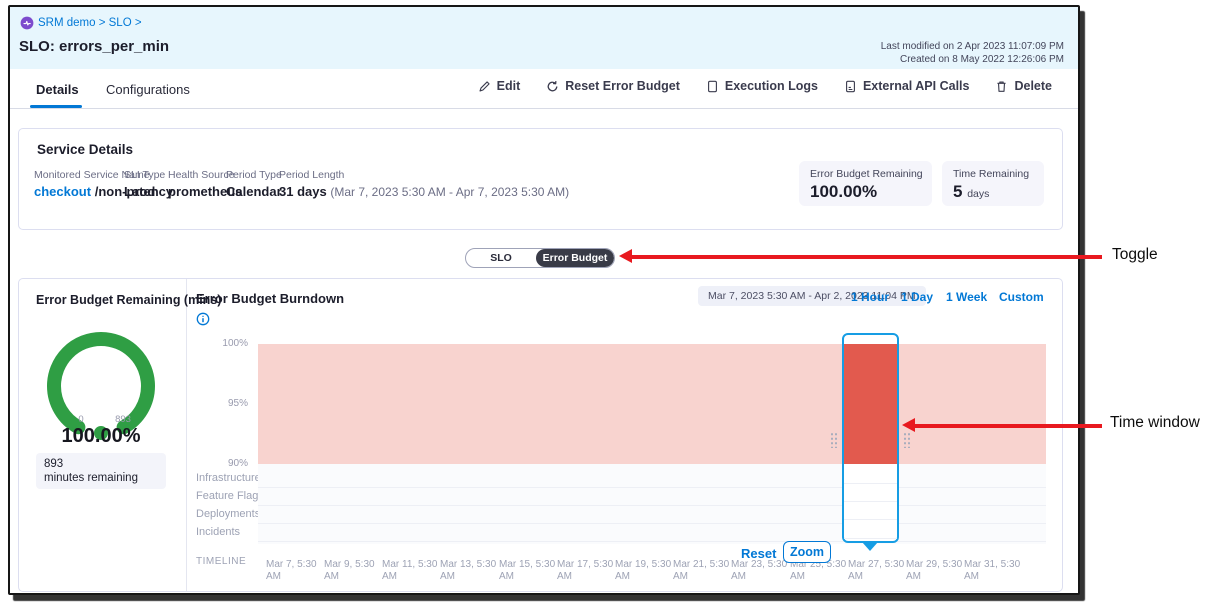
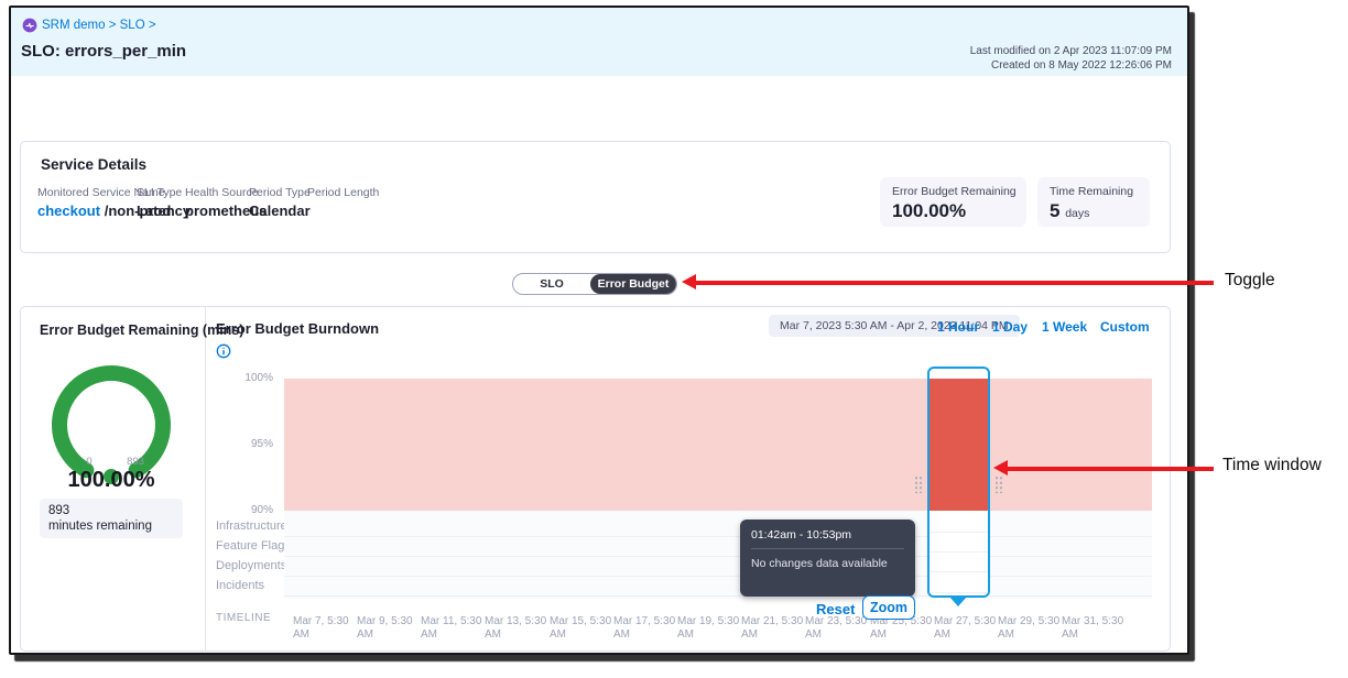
  SRM demo > SLO >
  SLO: errors_per_min
  Last modified on 2 Apr 2023 11:07:09 PM
  Created on 8 May 2022 12:26:06 PM
- Details
- Configurations
- Edit
- Reset Error Budget
- Execution Logs
- External API Calls
- Delete
  Service Details
  Monitored Service Name
  checkout /non-prod
  SLI Type
  Latency
  Health Source
  prometheus
  Period Type
  Calendar
  Period Length
- 31 days (Mar 7, 2023 5:30 AM - Apr 7, 2023 5:30 AM)
  Error Budget Remaining
  100.00%
  Time Remaining
  5 days
  SLO
  Error Budget
  Error Budget Remaining (mins)
  0
  893
  100.00%
  893
  minutes remaining
  Error Budget Burndown
  Mar 7, 2023 5:30 AM - Apr 2, 2023 11:04 PM
  1 Hour
  1 Day
  1 Week
  Custom
  100%
  95%
  90%
  Infrastructur
  Feature Flag
  Deployment
  Incidents
  TIMELINE
  Mar 7, 5:30
  AM
  Mar 9, 5:30
  AM
  Mar 11, 5:30
  AM
  Mar 13, 5:30
  AM
  Mar 15, 5:30
  AM
  Mar 17, 5:30
  AM
  Mar 19, 5:30
  AM
  Mar 21, 5:30
  AM
  Mar 23, 5:30
  AM
  Mar 25, 5:30
  AM
  Mar 27, 5:30
  AM
  Mar 29, 5:30
  AM
  Mar 31, 5:30
  AM
+ 01:42am - 10:53pm
+ No changes data available
  Reset
  Zoom
  Toggle
  Time window
